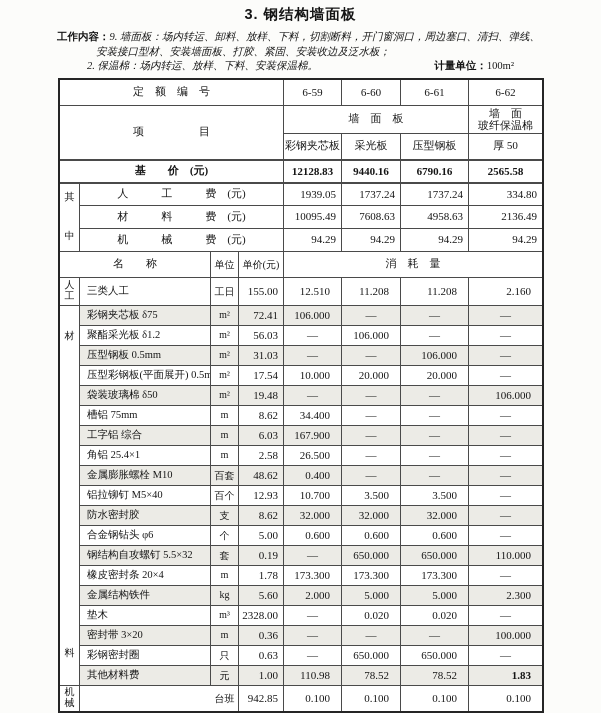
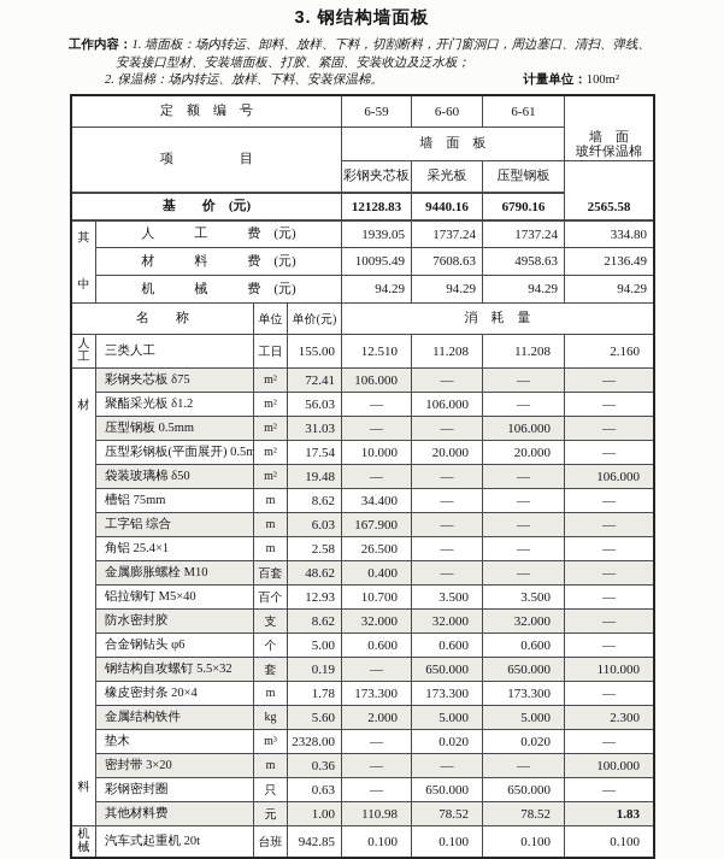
  3. 钢结构墙面板
- 工作内容：9. 墙面板：场内转运、卸料、放样、下料，切割断料，开门窗洞口，周边塞口、清扫、弹线、
+ 工作内容：1. 墙面板：场内转运、卸料、放样、下料，切割断料，开门窗洞口，周边塞口、清扫、弹线、
  安装接口型材、安装墙面板、打胶、紧固、安装收边及泛水板；
  2. 保温棉：场内转运、放样、下料、安装保温棉。
  计量单位：100m²
  定 额 编 号
  6-59
  6-60
  6-61
- 6-62
  项 目
  墙 面 板
  墙 面
  玻纤保温棉
  彩钢夹芯板
  采光板
  压型钢板
- 厚 50
  基 价 (元)
  12128.83
  9440.16
  6790.16
  2565.58
  名 称
  单位
  单价(元)
  消 耗 量
  其
  中
  人 工 费 (元)
  1939.05
  1737.24
  1737.24
  334.80
  材 料 费 (元)
  10095.49
  7608.63
  4958.63
  2136.49
  机 械 费 (元)
  94.29
  94.29
  94.29
  94.29
  人
  工
  三类人工
  工日
  155.00
  12.510
  11.208
  11.208
  2.160
  材
  料
  彩钢夹芯板 δ75
  m²
  72.41
  106.000
  —
  —
  —
  聚酯采光板 δ1.2
  m²
  56.03
  —
  106.000
  —
  —
  压型钢板 0.5mm
  m²
  31.03
  —
  —
  106.000
  —
  压型彩钢板(平面展开) 0.5m
  m²
  17.54
  10.000
  20.000
  20.000
  —
  袋装玻璃棉 δ50
  m²
  19.48
  —
  —
  —
  106.000
  槽铝 75mm
  m
  8.62
  34.400
  —
  —
  —
  工字铝 综合
  m
  6.03
  167.900
  —
  —
  —
  角铝 25.4×1
  m
  2.58
  26.500
  —
  —
  —
  金属膨胀螺栓 M10
  百套
  48.62
  0.400
  —
  —
  —
  铝拉铆钉 M5×40
  百个
  12.93
  10.700
  3.500
  3.500
  —
  防水密封胶
  支
  8.62
  32.000
  32.000
  32.000
  —
  合金钢钻头 φ6
  个
  5.00
  0.600
  0.600
  0.600
  —
  钢结构自攻螺钉 5.5×32
  套
  0.19
  —
  650.000
  650.000
  110.000
  橡皮密封条 20×4
  m
  1.78
  173.300
  173.300
  173.300
  —
  金属结构铁件
  kg
  5.60
  2.000
  5.000
  5.000
  2.300
  垫木
  m³
  2328.00
  —
  0.020
  0.020
  —
  密封带 3×20
  m
  0.36
  —
  —
  —
  100.000
  彩钢密封圈
  只
  0.63
  —
  650.000
  650.000
  —
  其他材料费
  元
  1.00
  110.98
  78.52
  78.52
  1.83
  机
  械
+ 汽车式起重机 20t
  台班
  942.85
  0.100
  0.100
  0.100
  0.100
